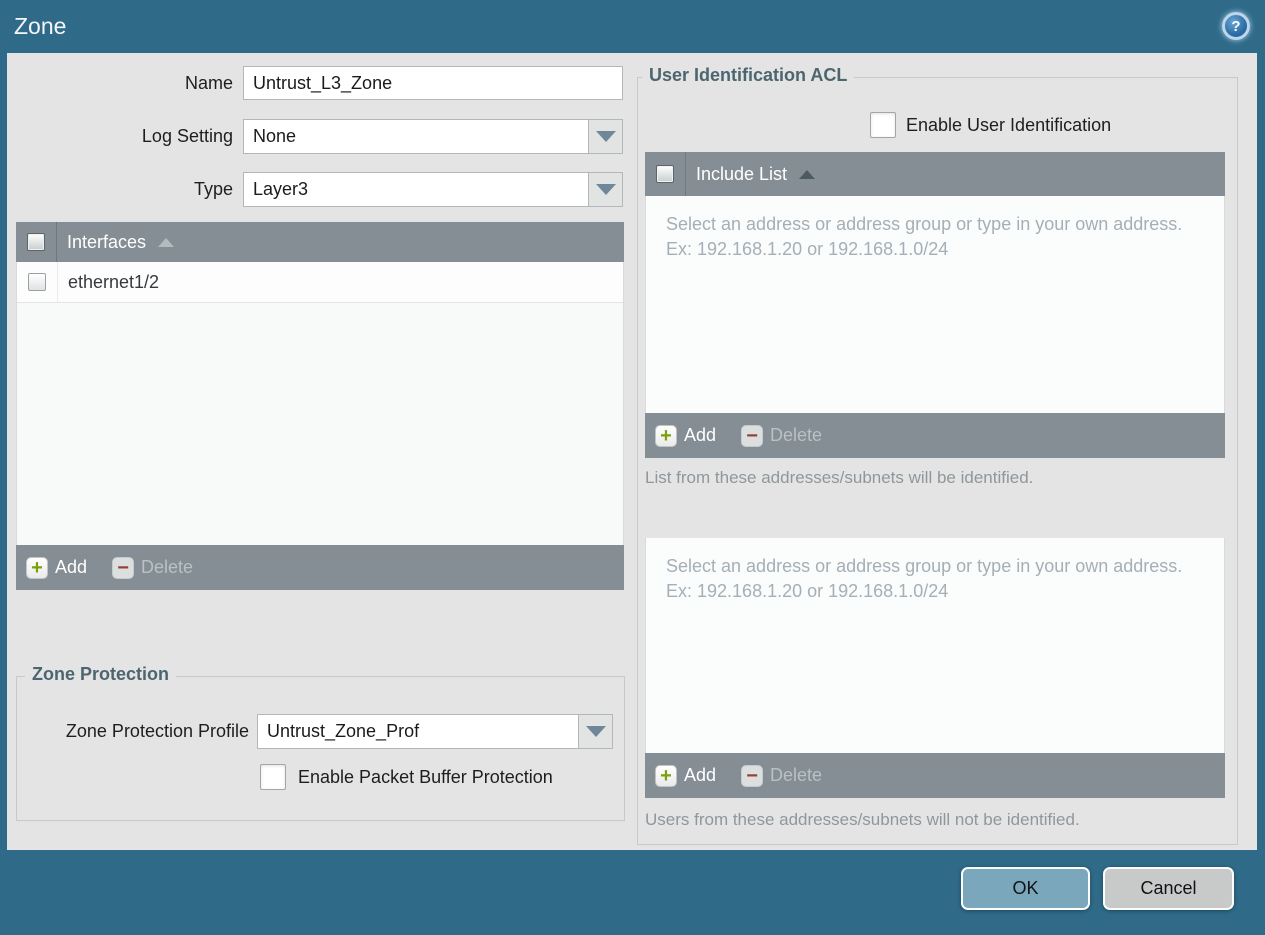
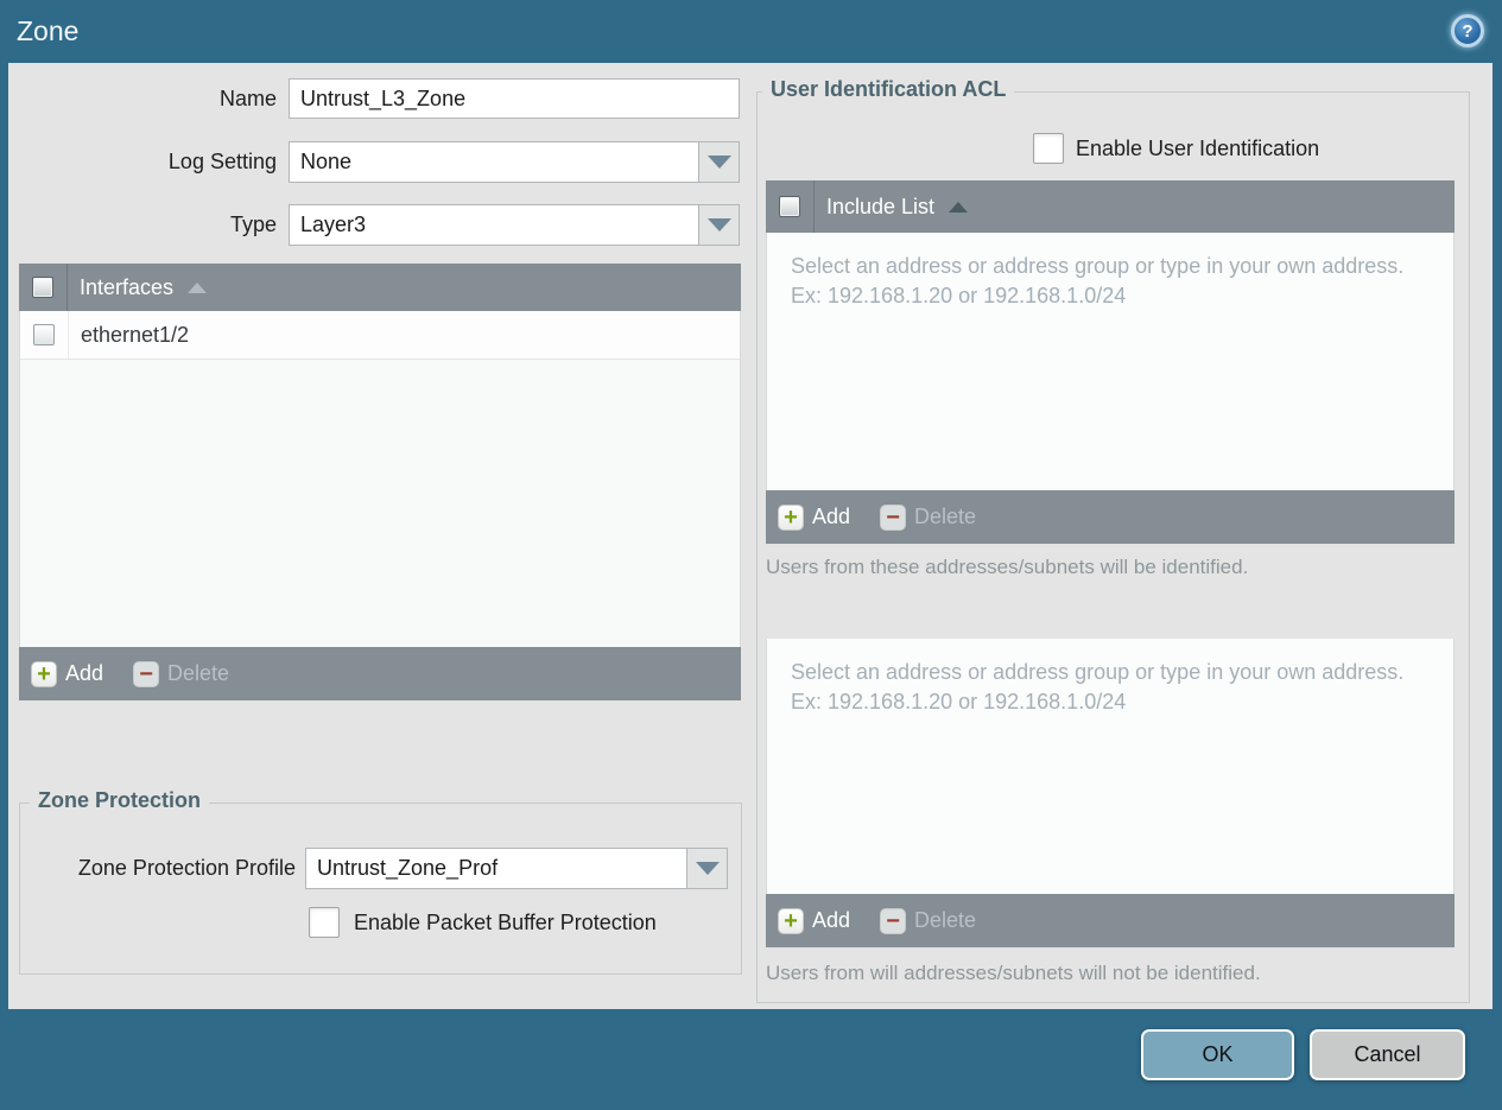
  Zone
  ?
  Name
  Untrust_L3_Zone
  Log Setting
  None
  Type
  Layer3
  Interfaces
  ethernet1/2
  +
  Add
  −
  Delete
  Zone Protection
  Zone Protection Profile
  Untrust_Zone_Prof
  Enable Packet Buffer Protection
  User Identification ACL
  Enable User Identification
  Include List
  Select an address or address group or type in your own address. Ex: 192.168.1.20 or 192.168.1.0/24
  +
  Add
  −
  Delete
- List from these addresses/subnets will be identified.
+ Users from these addresses/subnets will be identified.
  Select an address or address group or type in your own address. Ex: 192.168.1.20 or 192.168.1.0/24
  +
  Add
  −
  Delete
- Users from these addresses/subnets will not be identified.
+ Users from will addresses/subnets will not be identified.
  OK
  Cancel
